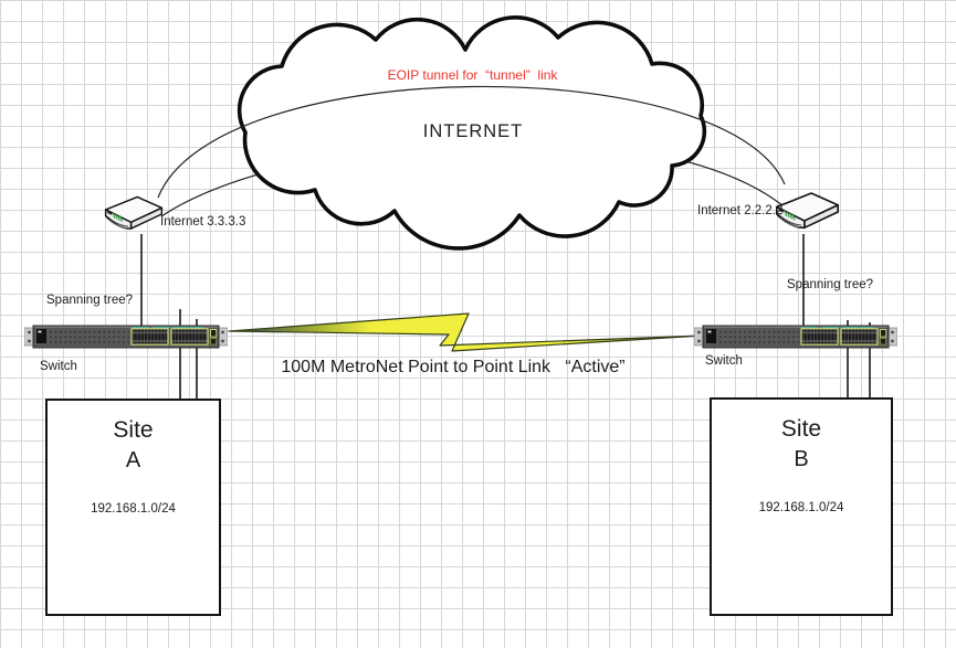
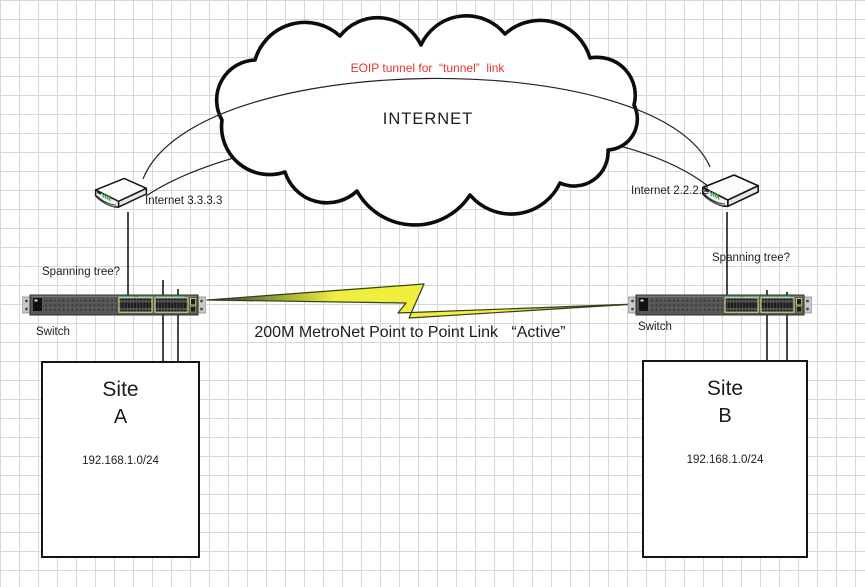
  EOIP tunnel for “tunnel” link
  INTERNET
  Internet 3.3.3.3
  Internet 2.2.2.2
  Spanning tree?
  Spanning tree?
  Switch
  Switch
- 100M MetroNet Point to Point Link “Active”
+ 200M MetroNet Point to Point Link “Active”
  Site
  A
  192.168.1.0/24
  Site
  B
  192.168.1.0/24
